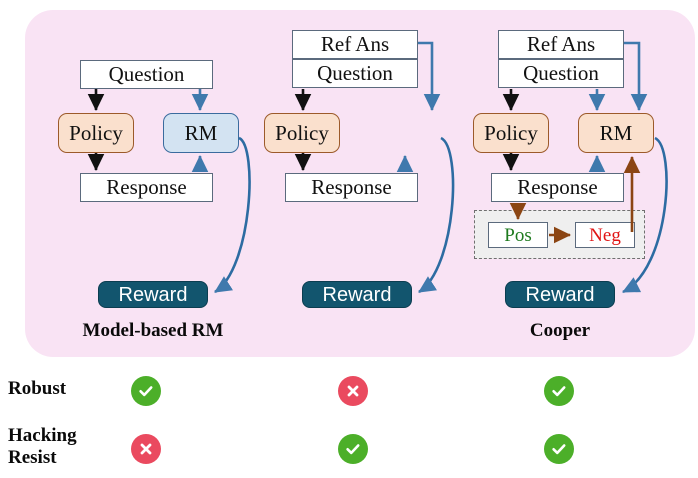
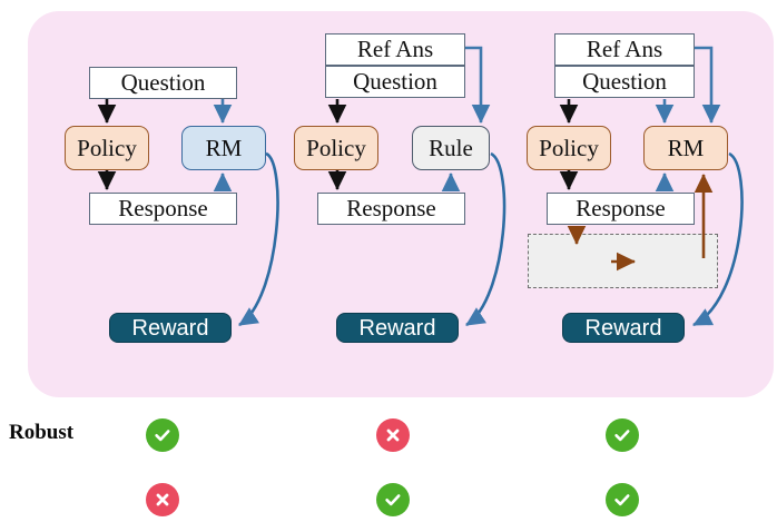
  Question
  Policy
  RM
  Response
  Reward
- Model-based RM
  Ref Ans
  Question
  Policy
+ Rule
  Response
  Reward
  Ref Ans
  Question
  Policy
  RM
  Response
- Pos
- Neg
  Reward
- Cooper
  Robust
- Hacking
- Resist
